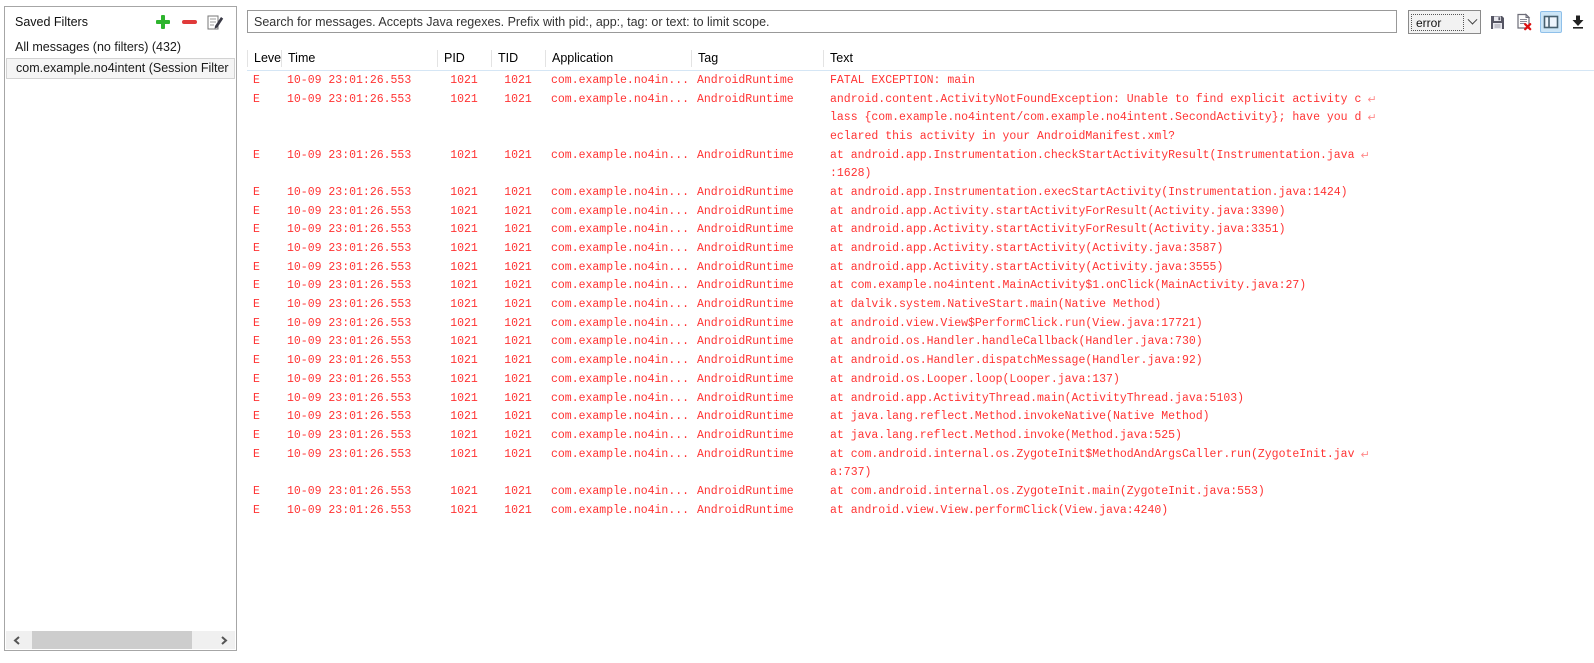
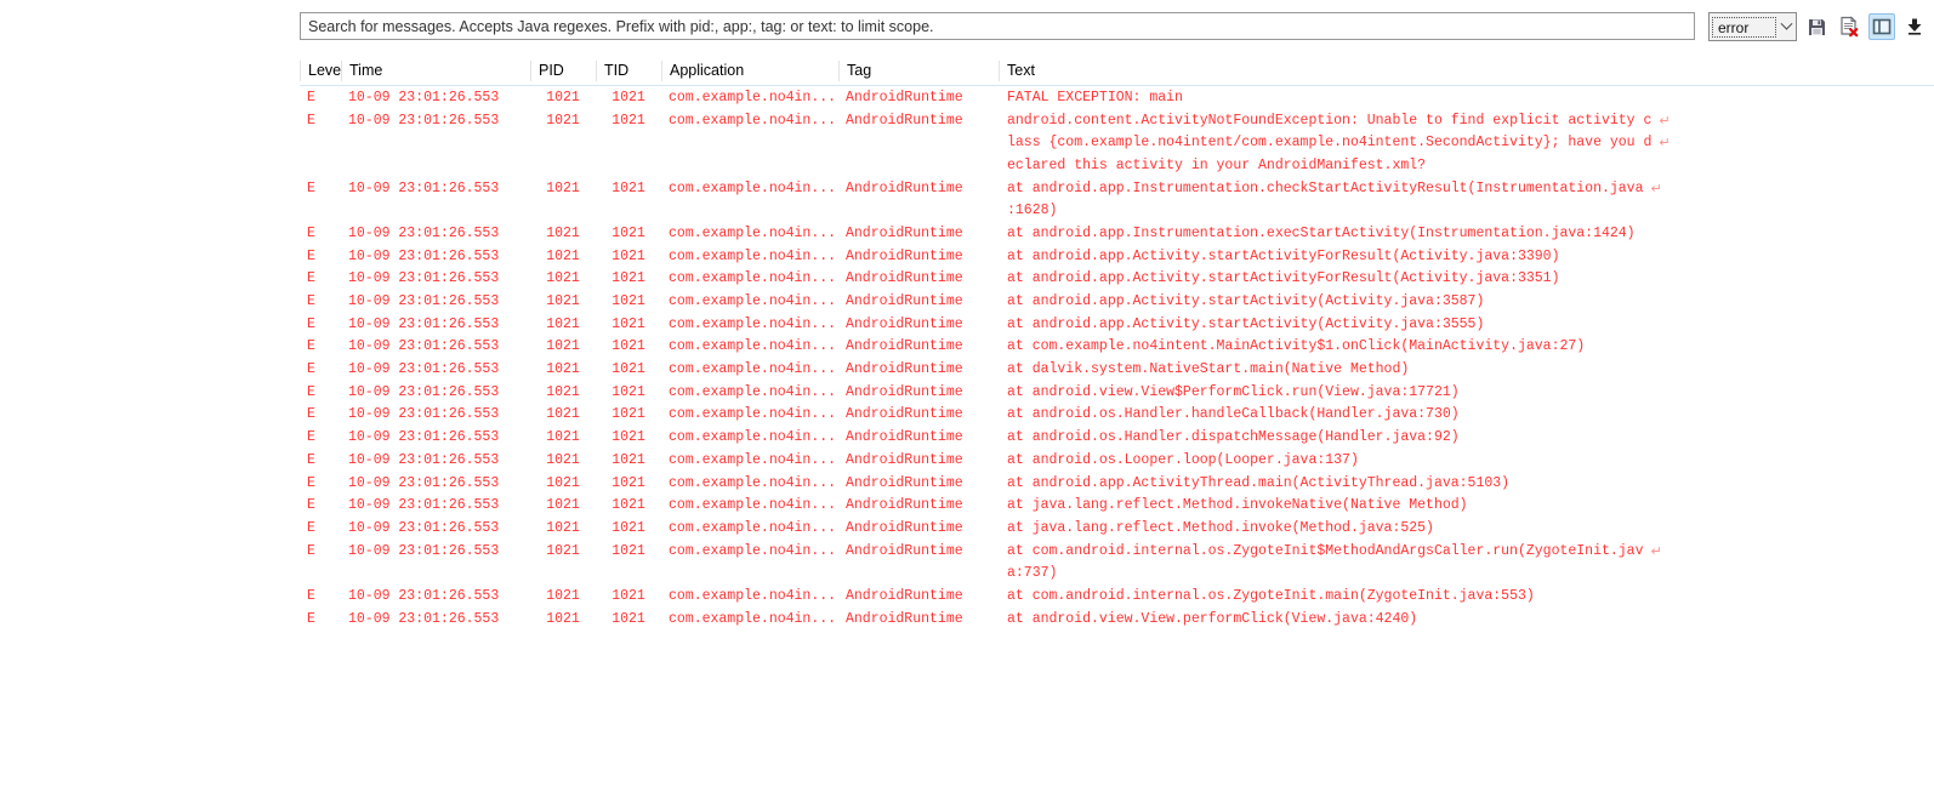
- Saved Filters
- All messages (no filters) (432)
- com.example.no4intent (Session Filter
  Search for messages. Accepts Java regexes. Prefix with pid:, app:, tag: or text: to limit scope.
  error
  Leve
  Time
  PID
  TID
  Application
  Tag
  Text
  E
  10-09 23:01:26.553
  1021
  1021
  com.example.no4in...
  AndroidRuntime
  FATAL EXCEPTION: main
  E
  10-09 23:01:26.553
  1021
  1021
  com.example.no4in...
  AndroidRuntime
  android.content.ActivityNotFoundException: Unable to find explicit activity c
  ↵
  lass {com.example.no4intent/com.example.no4intent.SecondActivity}; have you d
  ↵
  eclared this activity in your AndroidManifest.xml?
  E
  10-09 23:01:26.553
  1021
  1021
  com.example.no4in...
  AndroidRuntime
  at android.app.Instrumentation.checkStartActivityResult(Instrumentation.java
  ↵
  :1628)
  E
  10-09 23:01:26.553
  1021
  1021
  com.example.no4in...
  AndroidRuntime
  at android.app.Instrumentation.execStartActivity(Instrumentation.java:1424)
  E
  10-09 23:01:26.553
  1021
  1021
  com.example.no4in...
  AndroidRuntime
  at android.app.Activity.startActivityForResult(Activity.java:3390)
  E
  10-09 23:01:26.553
  1021
  1021
  com.example.no4in...
  AndroidRuntime
  at android.app.Activity.startActivityForResult(Activity.java:3351)
  E
  10-09 23:01:26.553
  1021
  1021
  com.example.no4in...
  AndroidRuntime
  at android.app.Activity.startActivity(Activity.java:3587)
  E
  10-09 23:01:26.553
  1021
  1021
  com.example.no4in...
  AndroidRuntime
  at android.app.Activity.startActivity(Activity.java:3555)
  E
  10-09 23:01:26.553
  1021
  1021
  com.example.no4in...
  AndroidRuntime
  at com.example.no4intent.MainActivity$1.onClick(MainActivity.java:27)
  E
  10-09 23:01:26.553
  1021
  1021
  com.example.no4in...
  AndroidRuntime
  at dalvik.system.NativeStart.main(Native Method)
  E
  10-09 23:01:26.553
  1021
  1021
  com.example.no4in...
  AndroidRuntime
  at android.view.View$PerformClick.run(View.java:17721)
  E
  10-09 23:01:26.553
  1021
  1021
  com.example.no4in...
  AndroidRuntime
  at android.os.Handler.handleCallback(Handler.java:730)
  E
  10-09 23:01:26.553
  1021
  1021
  com.example.no4in...
  AndroidRuntime
  at android.os.Handler.dispatchMessage(Handler.java:92)
  E
  10-09 23:01:26.553
  1021
  1021
  com.example.no4in...
  AndroidRuntime
  at android.os.Looper.loop(Looper.java:137)
  E
  10-09 23:01:26.553
  1021
  1021
  com.example.no4in...
  AndroidRuntime
  at android.app.ActivityThread.main(ActivityThread.java:5103)
  E
  10-09 23:01:26.553
  1021
  1021
  com.example.no4in...
  AndroidRuntime
  at java.lang.reflect.Method.invokeNative(Native Method)
  E
  10-09 23:01:26.553
  1021
  1021
  com.example.no4in...
  AndroidRuntime
  at java.lang.reflect.Method.invoke(Method.java:525)
  E
  10-09 23:01:26.553
  1021
  1021
  com.example.no4in...
  AndroidRuntime
  at com.android.internal.os.ZygoteInit$MethodAndArgsCaller.run(ZygoteInit.jav
  ↵
  a:737)
  E
  10-09 23:01:26.553
  1021
  1021
  com.example.no4in...
  AndroidRuntime
  at com.android.internal.os.ZygoteInit.main(ZygoteInit.java:553)
  E
  10-09 23:01:26.553
  1021
  1021
  com.example.no4in...
  AndroidRuntime
  at android.view.View.performClick(View.java:4240)
